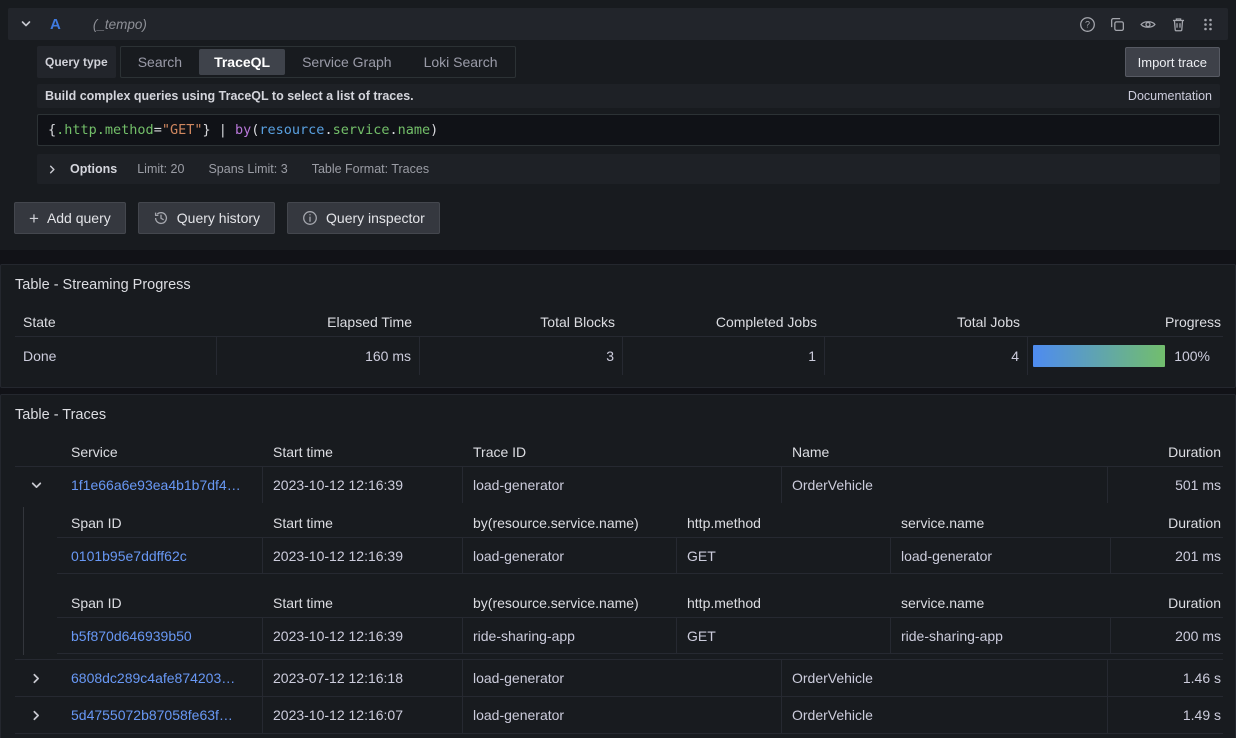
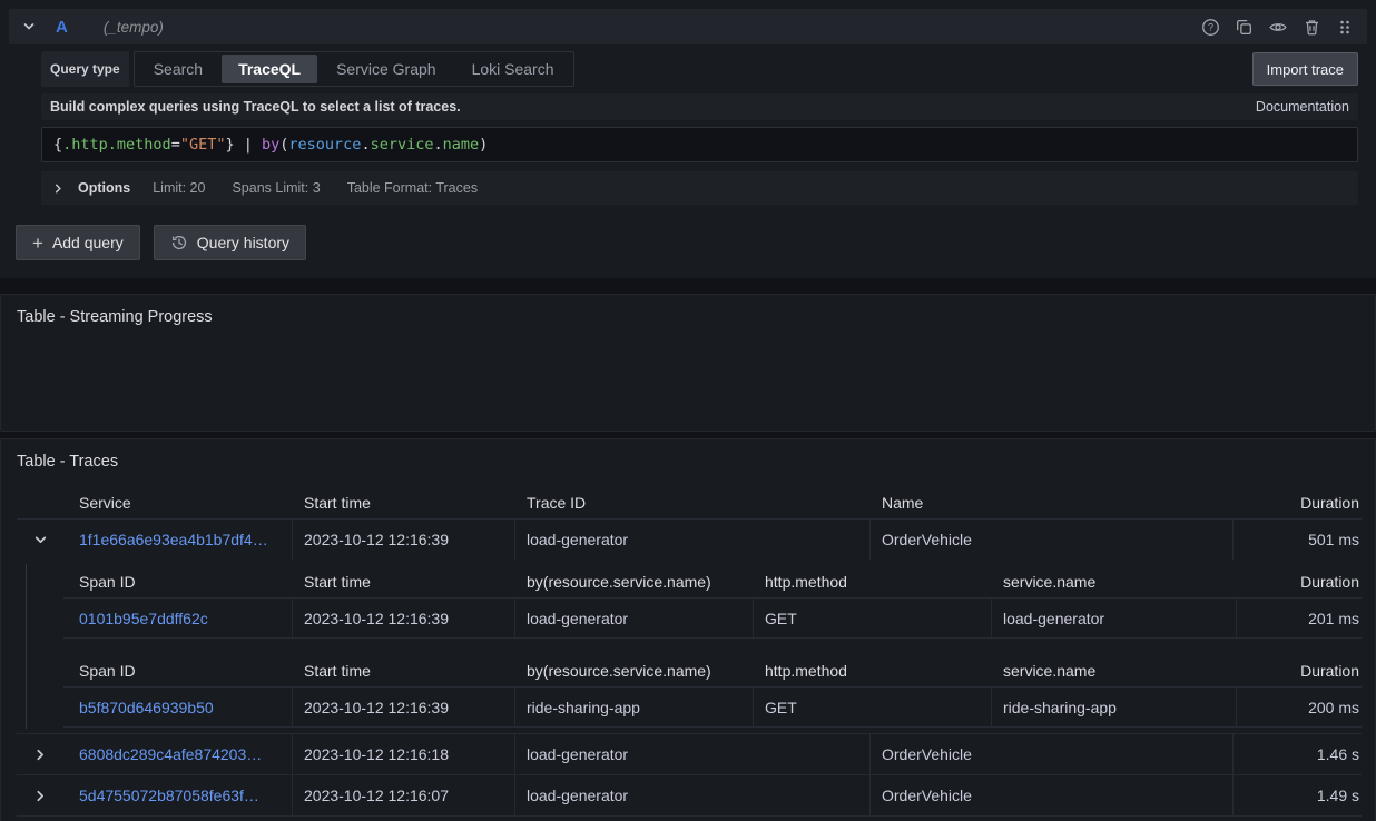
  A
  (_tempo)
  ?
  Query type
  Search
  TraceQL
  Service Graph
  Loki Search
  Import trace
  Build complex queries using TraceQL to select a list of traces.
  Documentation
  {
  .http.method
  =
  "GET"
  }
  |
  by
  (
  resource
  .
  service
  .
  name
  )
  Options
  Limit: 20
  Spans Limit: 3
  Table Format: Traces
  +
  Add query
  Query history
- Query inspector
  Table - Streaming Progress
- State
- Elapsed Time
- Total Blocks
- Completed Jobs
- Total Jobs
- Progress
- Done
- 160 ms
- 3
- 1
- 4
- 100%
  Table - Traces
  Service
  Start time
  Trace ID
  Name
  Duration
  1f1e66a6e93ea4b1b7df4…
  2023-10-12 12:16:39
  load-generator
  OrderVehicle
  501 ms
  Span ID
  Start time
  by(resource.service.name)
  http.method
  service.name
  Duration
  0101b95e7ddff62c
  2023-10-12 12:16:39
  load-generator
  GET
  load-generator
  201 ms
  Span ID
  Start time
  by(resource.service.name)
  http.method
  service.name
  Duration
  b5f870d646939b50
  2023-10-12 12:16:39
  ride-sharing-app
  GET
  ride-sharing-app
  200 ms
  6808dc289c4afe874203…
- 2023-07-12 12:16:18
+ 2023-10-12 12:16:18
  load-generator
  OrderVehicle
  1.46 s
  5d4755072b87058fe63f…
  2023-10-12 12:16:07
  load-generator
  OrderVehicle
  1.49 s
